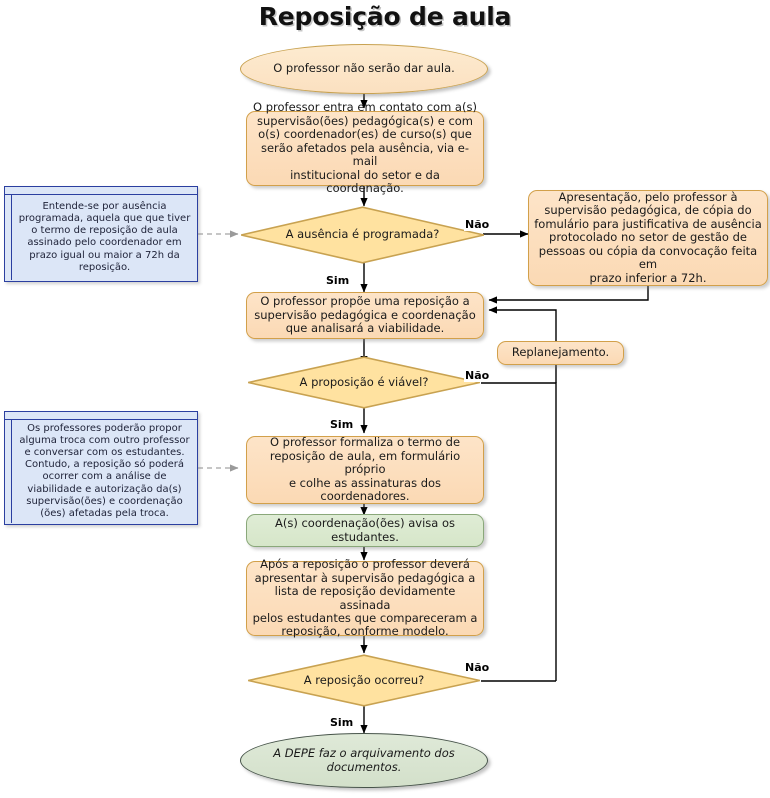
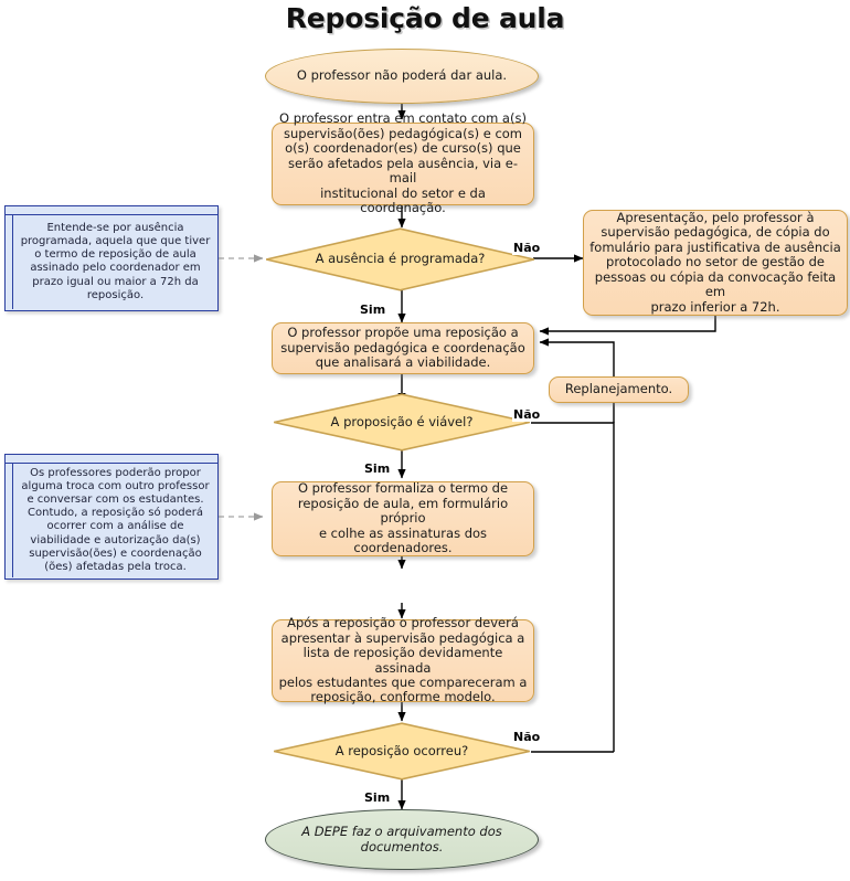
  Reposição de aula
- O professor não serão dar aula.
+ O professor não poderá dar aula.
  O professor entra em contato com a(s)
  supervisão(ões) pedagógica(s) e com
  o(s) coordenador(es) de curso(s) que
  serão afetados pela ausência, via e-mail
  institucional do setor e da coordenação.
  A ausência é programada?
  Apresentação, pelo professor à
  supervisão pedagógica, de cópia do
  fomulário para justificativa de ausência
  protocolado no setor de gestão de
  pessoas ou cópia da convocação feita em
  prazo inferior a 72h.
  O professor propõe uma reposição a
  supervisão pedagógica e coordenação
  que analisará a viabilidade.
  Replanejamento.
  A proposição é viável?
  O professor formaliza o termo de
  reposição de aula, em formulário próprio
  e colhe as assinaturas dos
  coordenadores.
- A(s) coordenação(ões) avisa os
- estudantes.
  Após a reposição o professor deverá
  apresentar à supervisão pedagógica a
  lista de reposição devidamente assinada
  pelos estudantes que compareceram a
  reposição, conforme modelo.
  A reposição ocorreu?
  A DEPE faz o arquivamento dos
  documentos.
  Entende-se por ausência
  programada, aquela que que tiver
  o termo de reposição de aula
  assinado pelo coordenador em
  prazo igual ou maior a 72h da
  reposição.
  Os professores poderão propor
  alguma troca com outro professor
  e conversar com os estudantes.
  Contudo, a reposição só poderá
  ocorrer com a análise de
  viabilidade e autorização da(s)
  supervisão(ões) e coordenação
  (ões) afetadas pela troca.
  Não
  Sim
  Não
  Sim
  Não
  Sim
